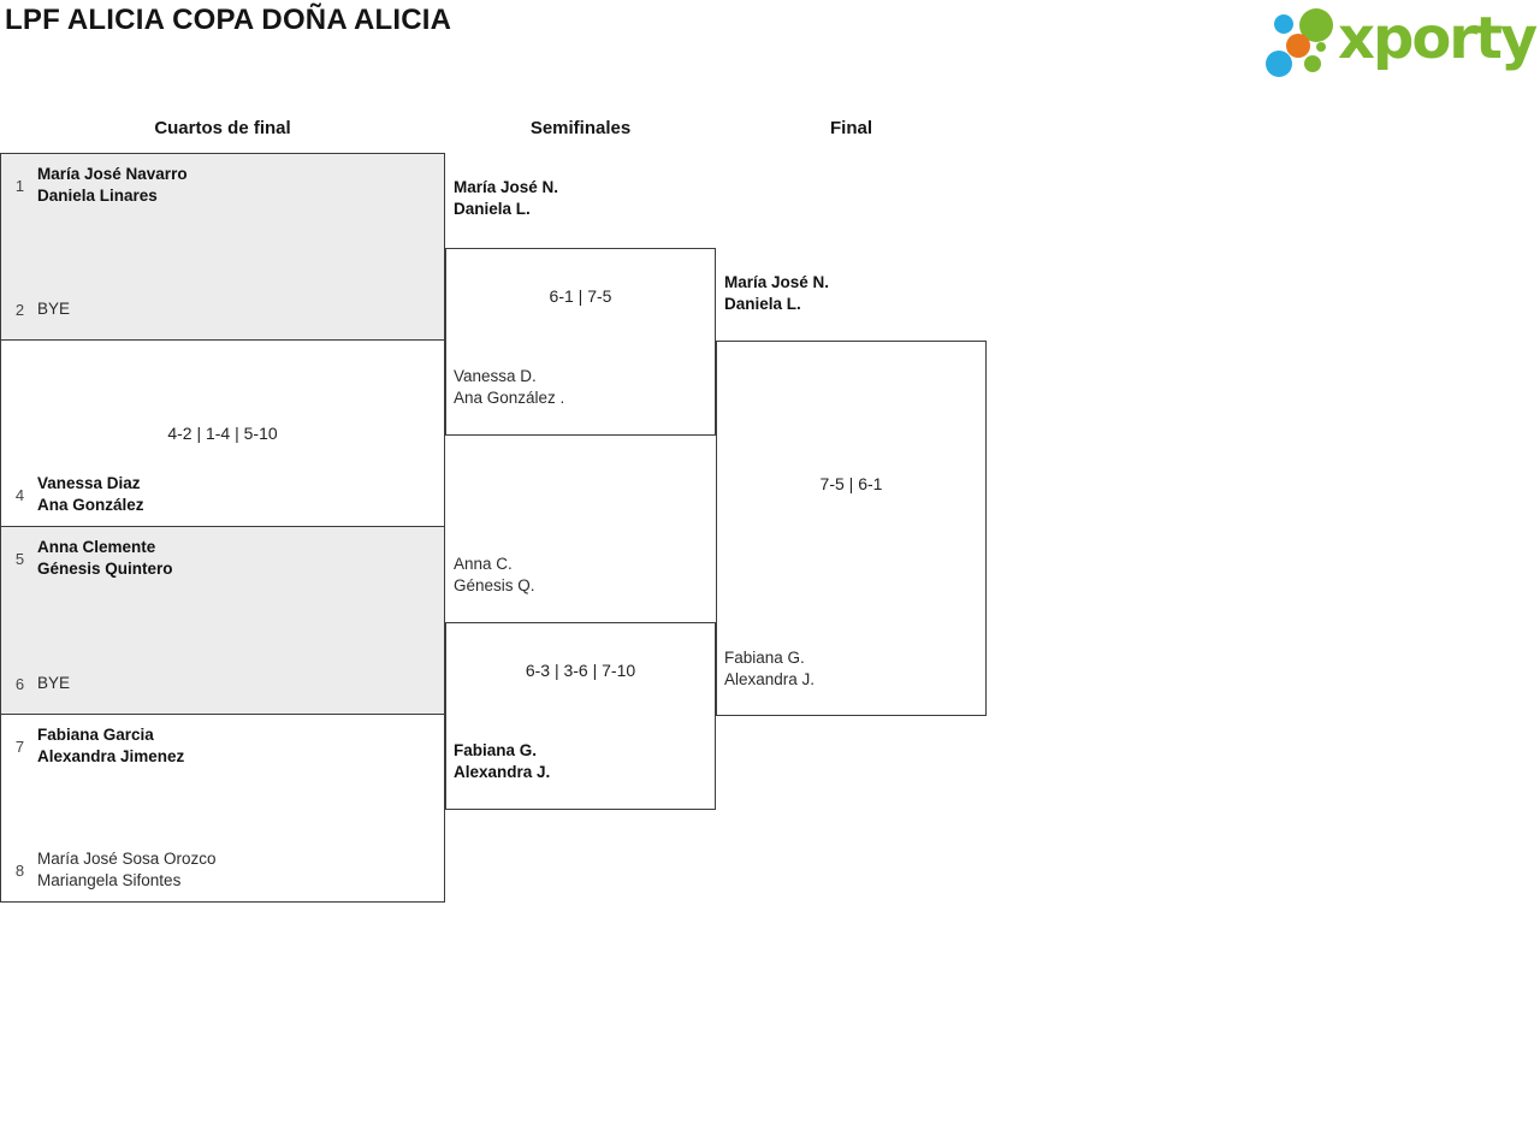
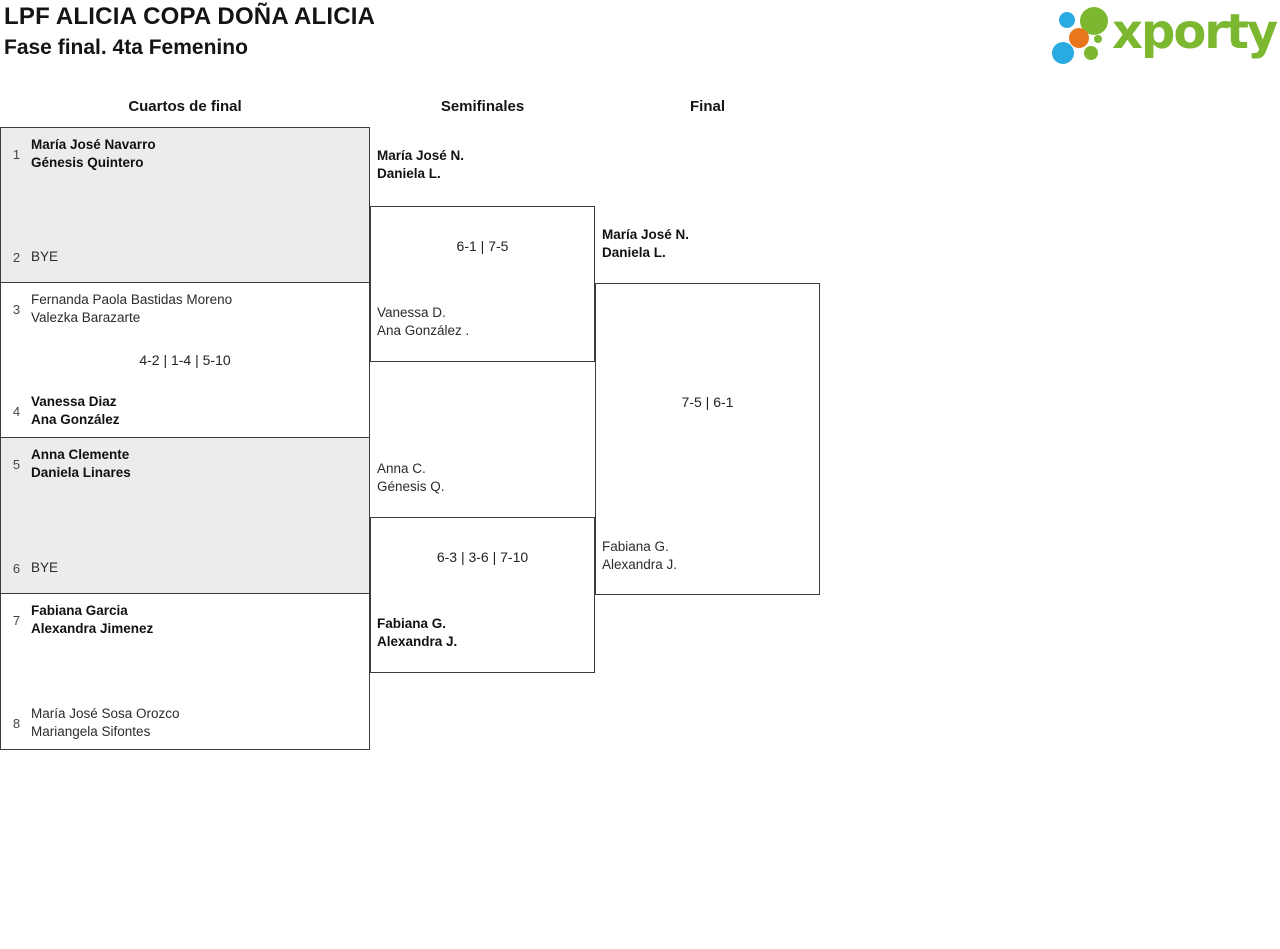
  LPF ALICIA COPA DOÑA ALICIA
+ Fase final. 4ta Femenino
  xporty
  Cuartos de final
  Semifinales
  Final
  1
  María José Navarro
- Daniela Linares
+ Génesis Quintero
  2
  BYE
+ 3
+ Fernanda Paola Bastidas Moreno
+ Valezka Barazarte
  4-2 | 1-4 | 5-10
  4
  Vanessa Diaz
  Ana González
  5
  Anna Clemente
- Génesis Quintero
+ Daniela Linares
  6
  BYE
  7
  Fabiana Garcia
  Alexandra Jimenez
  8
  María José Sosa Orozco
  Mariangela Sifontes
  María José N.
  Daniela L.
  6-1 | 7-5
  Vanessa D.
  Ana González .
  Anna C.
  Génesis Q.
  6-3 | 3-6 | 7-10
  Fabiana G.
  Alexandra J.
  María José N.
  Daniela L.
  7-5 | 6-1
  Fabiana G.
  Alexandra J.
